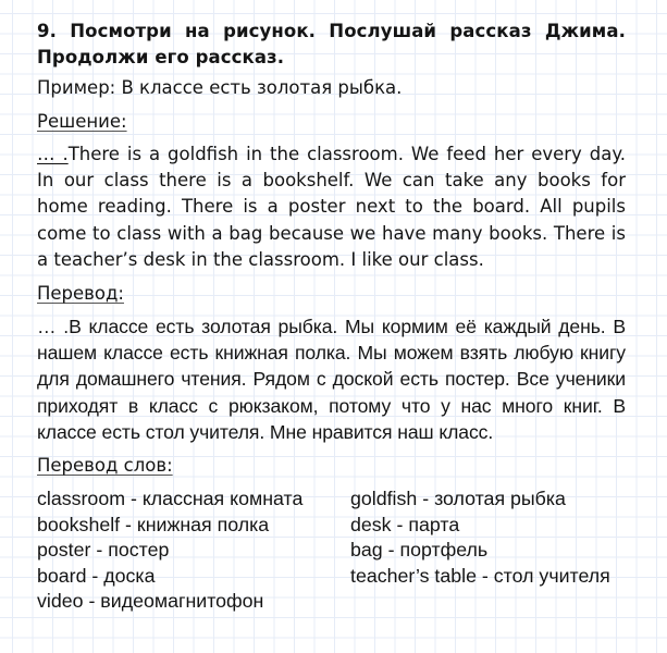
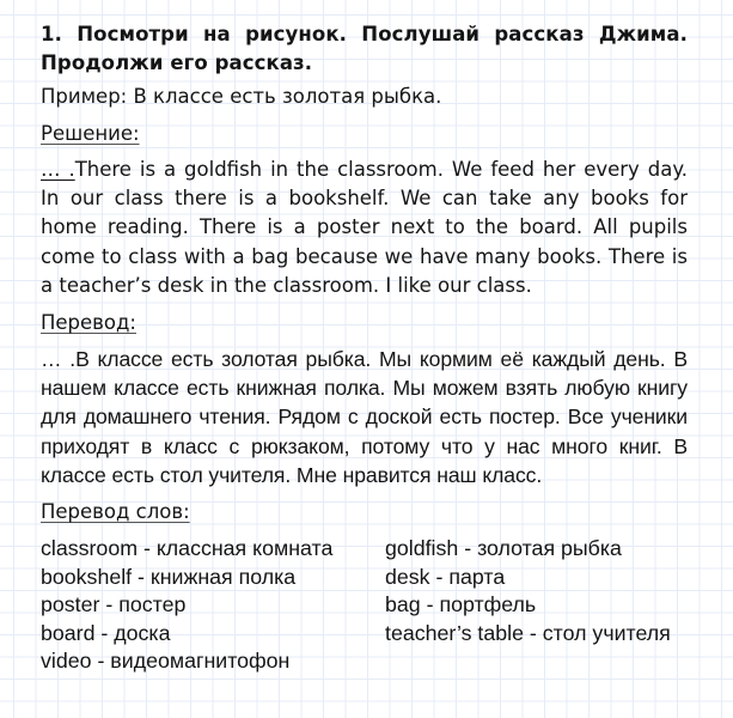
- 9. Посмотри на рисунок. Послушай рассказ Джима.
+ 1. Посмотри на рисунок. Послушай рассказ Джима.
  Продолжи его рассказ.
  Пример: В классе есть золотая рыбка.
  Решение:
  … .There is a goldfish in the classroom. We feed her every day. In our class there is a bookshelf. We can take any books for home reading. There is a poster next to the board. All pupils come to class with a bag because we have many books. There is a teacher’s desk in the classroom. I like our class.
  Перевод:
  … .В классе есть золотая рыбка. Мы кормим её каждый день. В нашем классе есть книжная полка. Мы можем взять любую книгу для домашнего чтения. Рядом с доской есть постер. Все ученики приходят в класс с рюкзаком, потому что у нас много книг. В классе есть стол учителя. Мне нравится наш класс.
  Перевод слов:
  classroom - классная комната
  goldfish - золотая рыбка
  bookshelf - книжная полка
  desk - парта
  poster - постер
  bag - портфель
  board - доска
  teacher’s table - стол учителя
  video - видеомагнитофон
